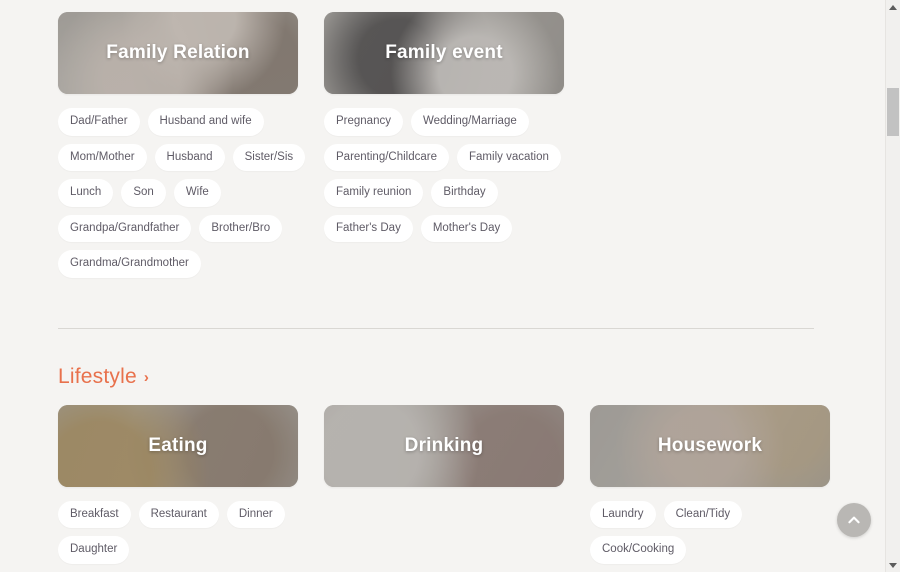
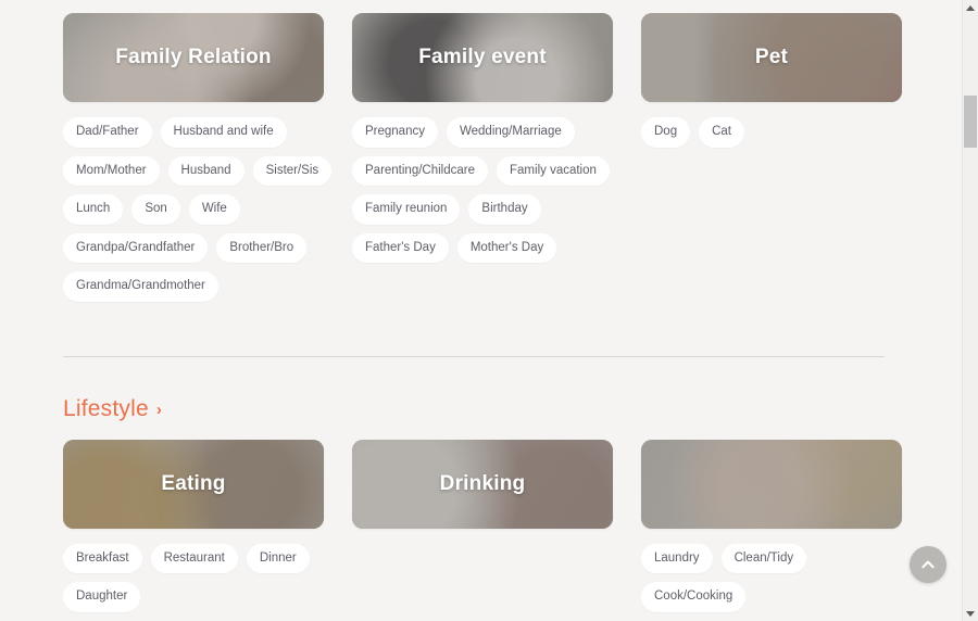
  Family Relation
  Dad/Father
  Husband and wife
  Mom/Mother
  Husband
  Sister/Sis
  Lunch
  Son
  Wife
  Grandpa/Grandfather
  Brother/Bro
  Grandma/Grandmother
  Family event
  Pregnancy
  Wedding/Marriage
  Parenting/Childcare
  Family vacation
  Family reunion
  Birthday
  Father's Day
  Mother's Day
+ Pet
+ Dog
+ Cat
  Lifestyle
  ›
  Eating
  Breakfast
  Restaurant
  Dinner
  Daughter
  Drinking
- Housework
  Laundry
  Clean/Tidy
  Cook/Cooking
